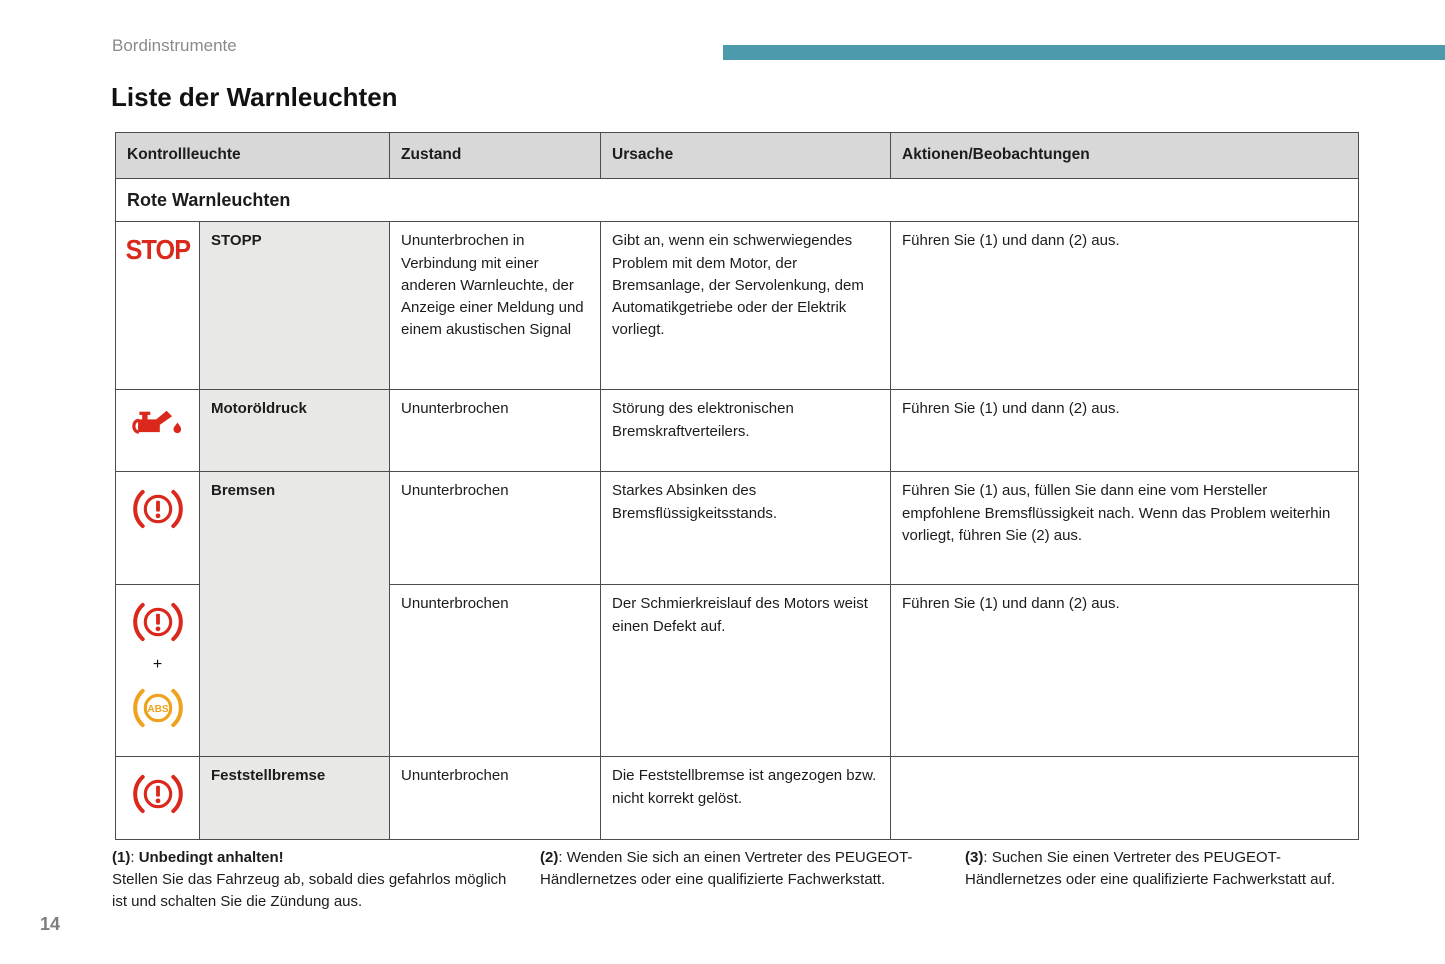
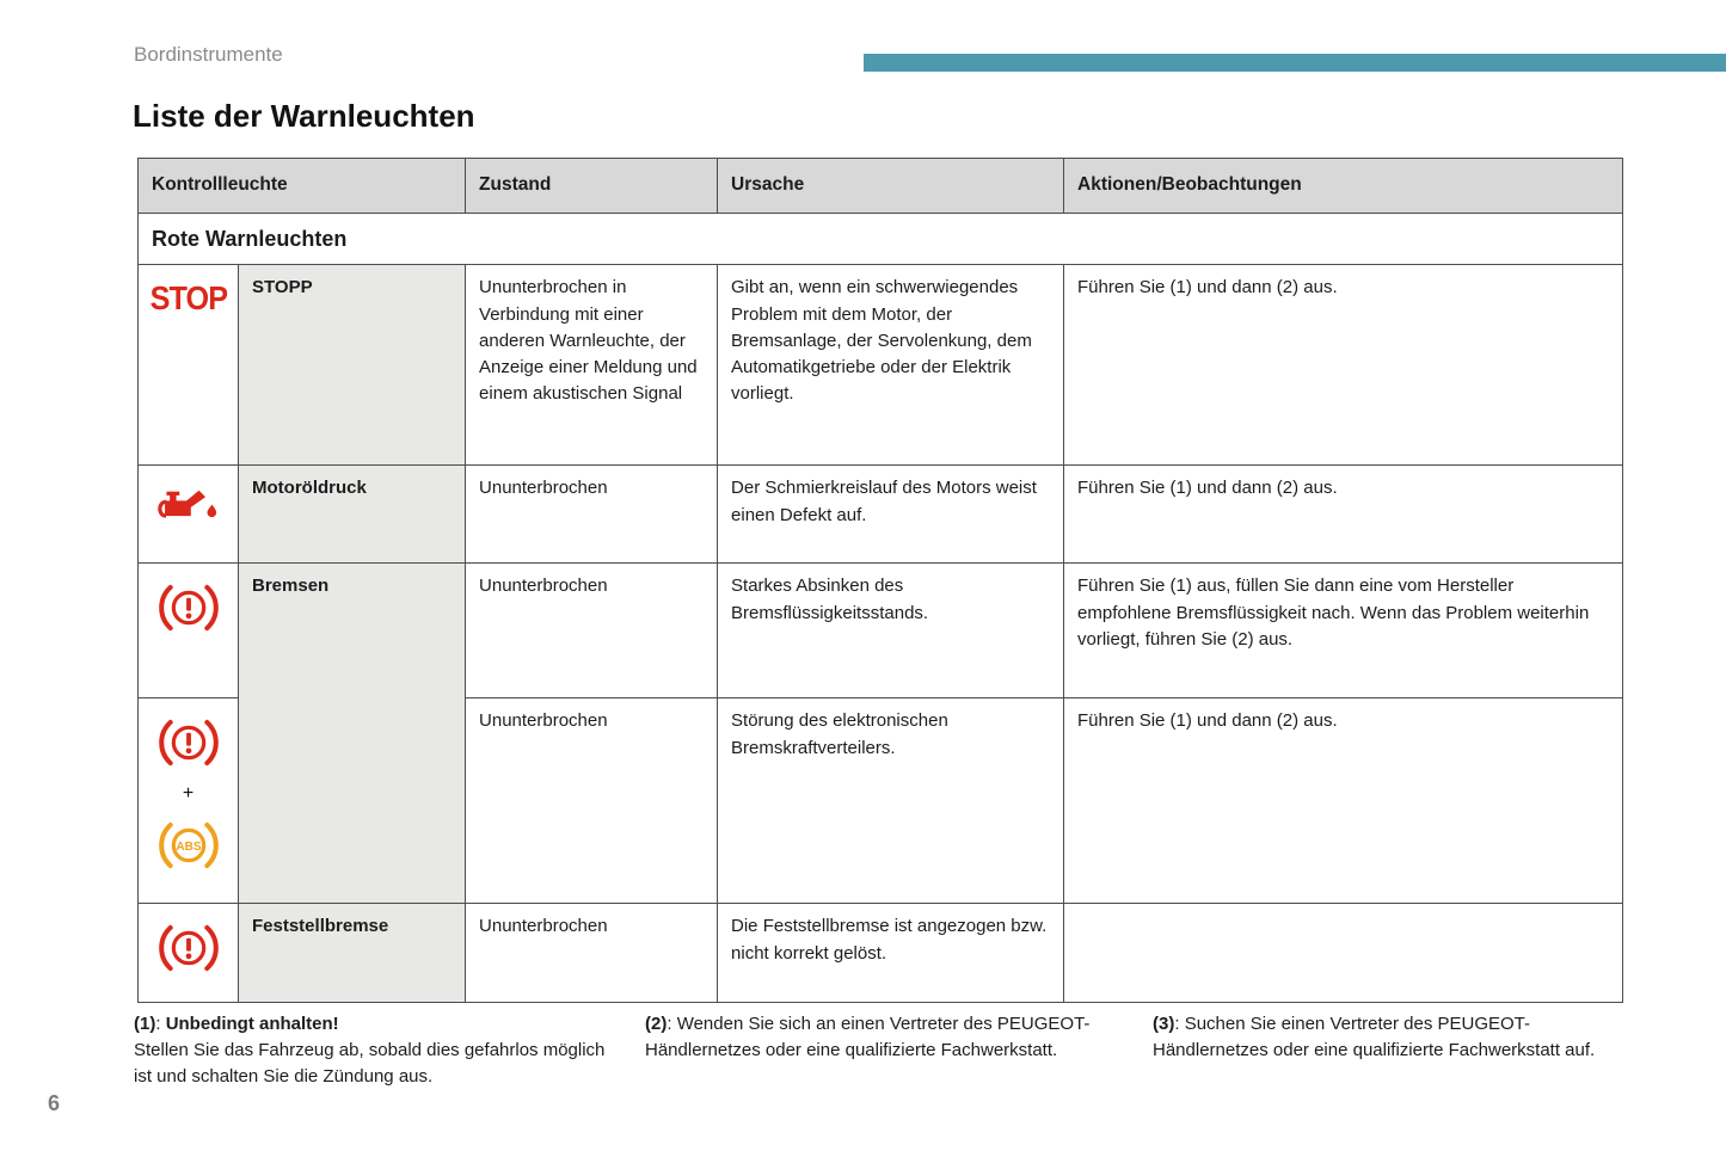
  Bordinstrumente
  Liste der Warnleuchten
  Kontrollleuchte	Zustand	Ursache	Aktionen/Beobachtungen
  Rote Warnleuchten
  STOP	STOPP	Ununterbrochen in Verbindung mit einer anderen Warnleuchte, der Anzeige einer Meldung und einem akustischen Signal	Gibt an, wenn ein schwerwiegendes Problem mit dem Motor, der Bremsanlage, der Servolenkung, dem Automatikgetriebe oder der Elektrik vorliegt.	Führen Sie (1) und dann (2) aus.
- 	Motoröldruck	Ununterbrochen	Störung des elektronischen Bremskraftverteilers.	Führen Sie (1) und dann (2) aus.
+ 	Motoröldruck	Ununterbrochen	Der Schmierkreislauf des Motors weist einen Defekt auf.	Führen Sie (1) und dann (2) aus.
  	Bremsen	Ununterbrochen	Starkes Absinken des Bremsflüssigkeitsstands.	Führen Sie (1) aus, füllen Sie dann eine vom Hersteller empfohlene Bremsflüssigkeit nach. Wenn das Problem weiterhin vorliegt, führen Sie (2) aus.
- + ABS	Ununterbrochen	Der Schmierkreislauf des Motors weist einen Defekt auf.	Führen Sie (1) und dann (2) aus.
+ + ABS	Ununterbrochen	Störung des elektronischen Bremskraftverteilers.	Führen Sie (1) und dann (2) aus.
  	Feststellbremse	Ununterbrochen	Die Feststellbremse ist angezogen bzw. nicht korrekt gelöst.
  (1): Unbedingt anhalten!
  Stellen Sie das Fahrzeug ab, sobald dies gefahrlos möglich ist und schalten Sie die Zündung aus.
  (2): Wenden Sie sich an einen Vertreter des PEUGEOT-Händlernetzes oder eine qualifizierte Fachwerkstatt.
  (3): Suchen Sie einen Vertreter des PEUGEOT-Händlernetzes oder eine qualifizierte Fachwerkstatt auf.
- 14
+ 6
